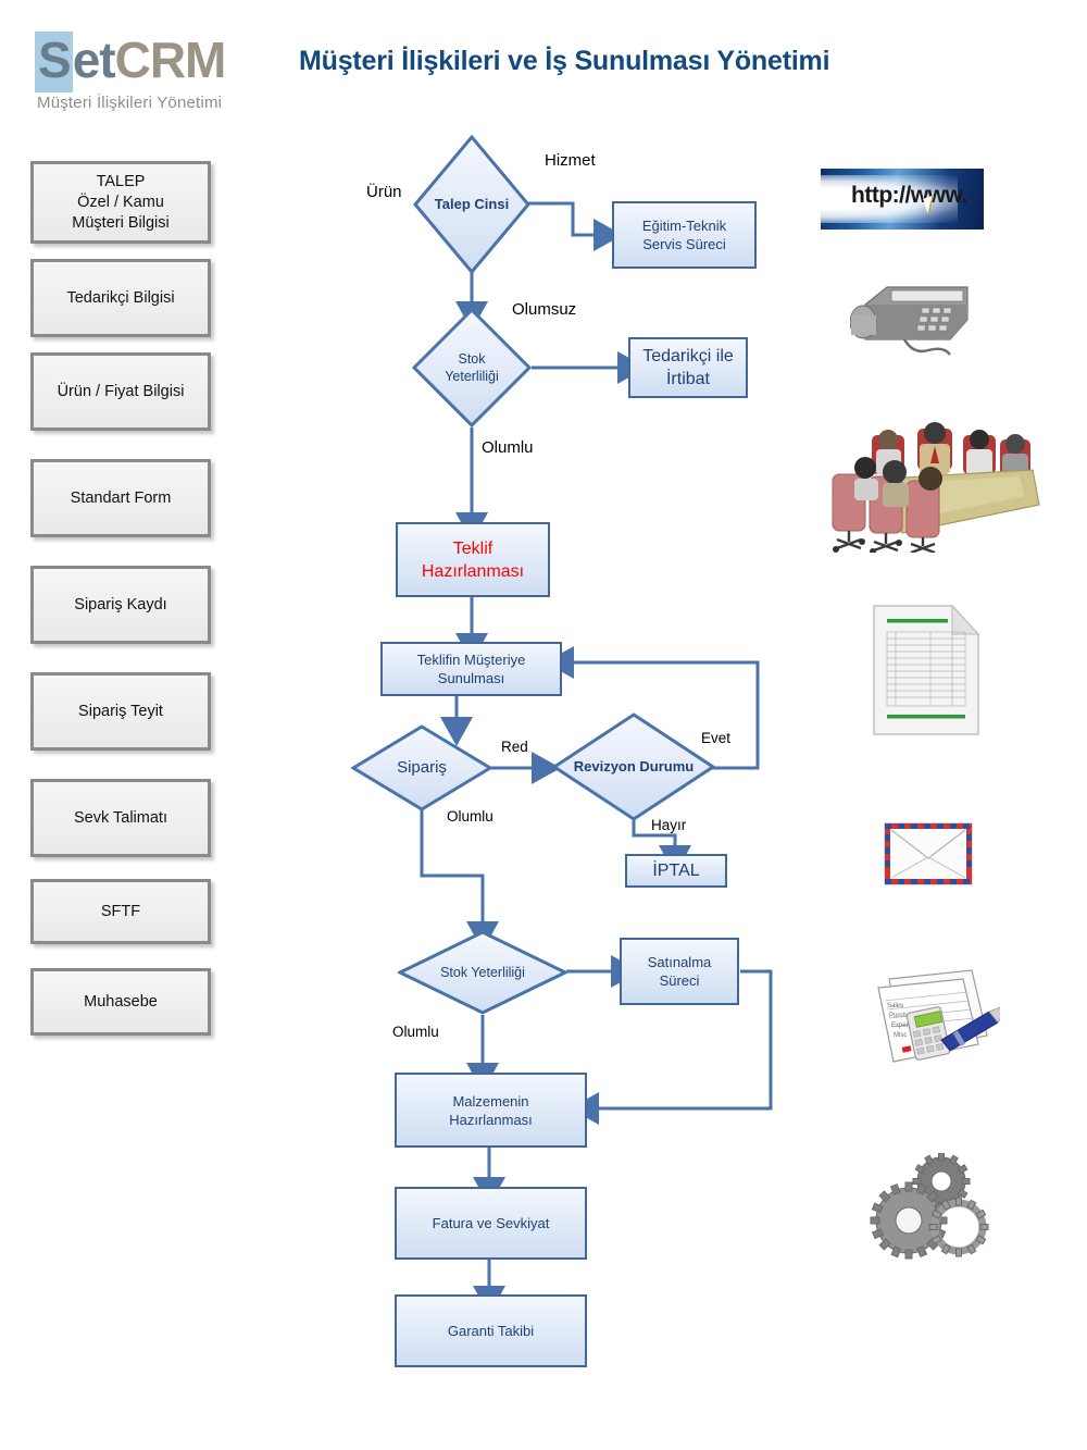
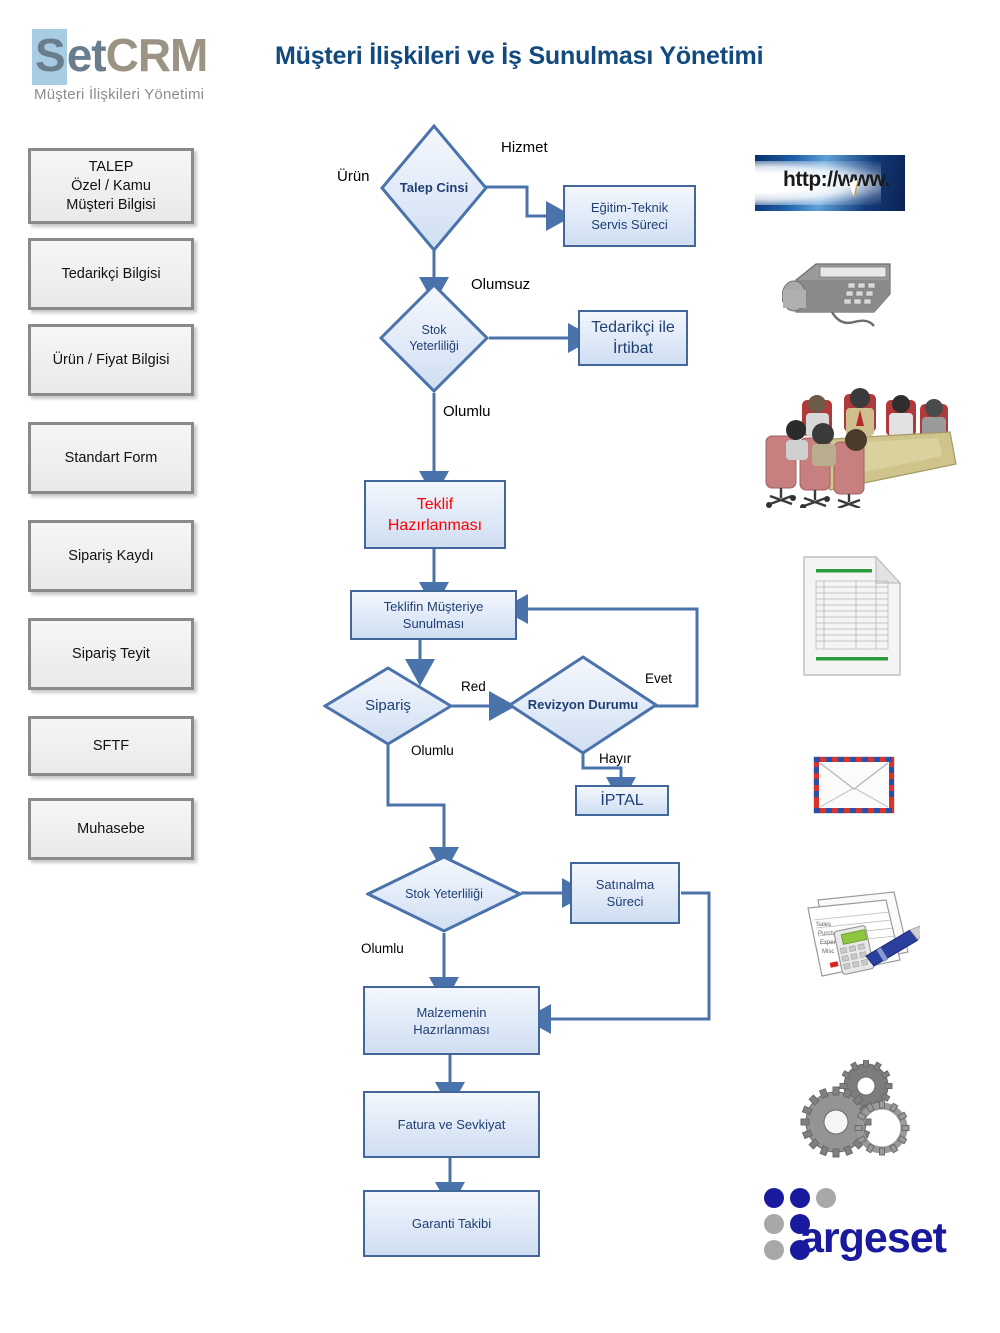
  SetCRM
  Müşteri İlişkileri Yönetimi
  Müşteri İlişkileri ve İş Sunulması Yönetimi
  TALEP
  Özel / Kamu
  Müşteri Bilgisi
  Tedarikçi Bilgisi
  Ürün / Fiyat Bilgisi
  Standart Form
  Sipariş Kaydı
  Sipariş Teyit
- Sevk Talimatı
  SFTF
  Muhasebe
  Talep Cinsi
  Ürün
  Hizmet
  Eğitim-Teknik
  Servis Süreci
  Stok
  Yeterliliği
  Olumsuz
  Tedarikçi ile
  İrtibat
  Olumlu
  Teklif
  Hazırlanması
  Teklifin Müşteriye
  Sunulması
  Sipariş
  Red
  Olumlu
  Revizyon Durumu
  Evet
  Hayır
  İPTAL
  Stok Yeterliliği
  Olumlu
  Satınalma
  Süreci
  Malzemenin
  Hazırlanması
  Fatura ve Sevkiyat
  Garanti Takibi
  http://www.
+ argeset
